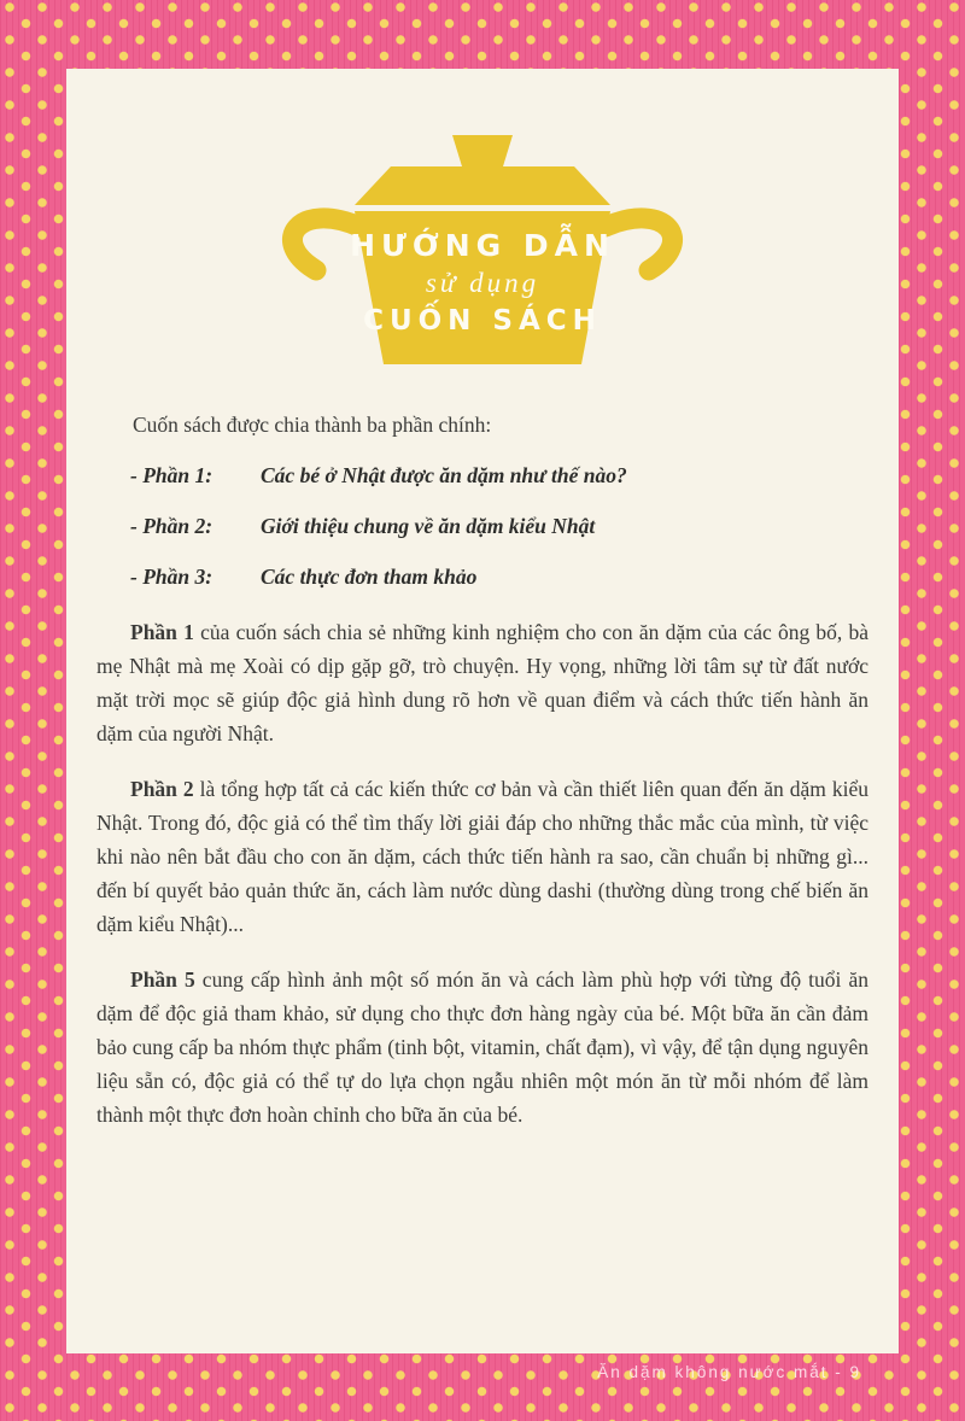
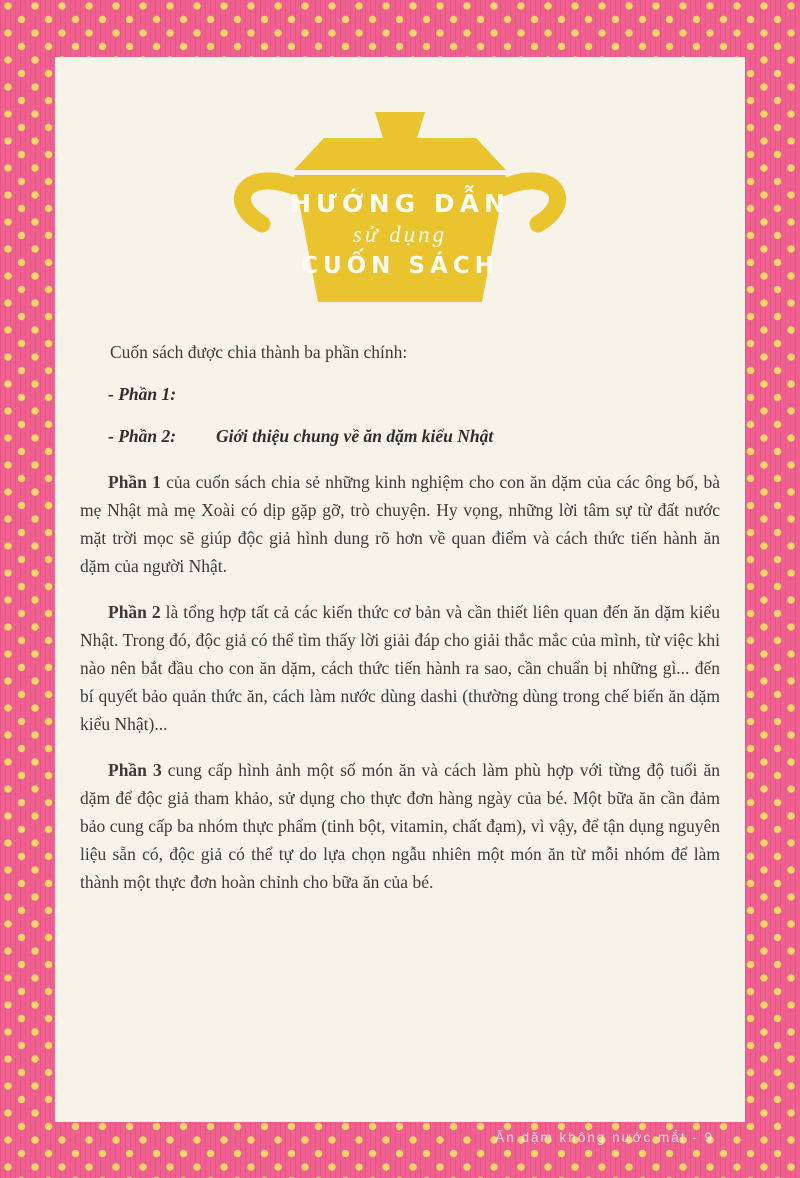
  HƯỚNG DẪN
  sử dụng
  CUỐN SÁCH
  Cuốn sách được chia thành ba phần chính:
  - Phần 1:
- Các bé ở Nhật được ăn dặm như thế nào?
  - Phần 2:
  Giới thiệu chung về ăn dặm kiểu Nhật
- - Phần 3:
- Các thực đơn tham khảo
  Phần 1 của cuốn sách chia sẻ những kinh nghiệm cho con ăn dặm của các ông bố, bà mẹ Nhật mà mẹ Xoài có dịp gặp gỡ, trò chuyện. Hy vọng, những lời tâm sự từ đất nước mặt trời mọc sẽ giúp độc giả hình dung rõ hơn về quan điểm và cách thức tiến hành ăn dặm của người Nhật.
- Phần 2 là tổng hợp tất cả các kiến thức cơ bản và cần thiết liên quan đến ăn dặm kiểu Nhật. Trong đó, độc giả có thể tìm thấy lời giải đáp cho những thắc mắc của mình, từ việc khi nào nên bắt đầu cho con ăn dặm, cách thức tiến hành ra sao, cần chuẩn bị những gì... đến bí quyết bảo quản thức ăn, cách làm nước dùng dashi (thường dùng trong chế biến ăn dặm kiểu Nhật)...
+ Phần 2 là tổng hợp tất cả các kiến thức cơ bản và cần thiết liên quan đến ăn dặm kiểu Nhật. Trong đó, độc giả có thể tìm thấy lời giải đáp cho giải thắc mắc của mình, từ việc khi nào nên bắt đầu cho con ăn dặm, cách thức tiến hành ra sao, cần chuẩn bị những gì... đến bí quyết bảo quản thức ăn, cách làm nước dùng dashi (thường dùng trong chế biến ăn dặm kiểu Nhật)...
- Phần 5 cung cấp hình ảnh một số món ăn và cách làm phù hợp với từng độ tuổi ăn dặm để độc giả tham khảo, sử dụng cho thực đơn hàng ngày của bé. Một bữa ăn cần đảm bảo cung cấp ba nhóm thực phẩm (tinh bột, vitamin, chất đạm), vì vậy, để tận dụng nguyên liệu sẵn có, độc giả có thể tự do lựa chọn ngẫu nhiên một món ăn từ mỗi nhóm để làm thành một thực đơn hoàn chỉnh cho bữa ăn của bé.
+ Phần 3 cung cấp hình ảnh một số món ăn và cách làm phù hợp với từng độ tuổi ăn dặm để độc giả tham khảo, sử dụng cho thực đơn hàng ngày của bé. Một bữa ăn cần đảm bảo cung cấp ba nhóm thực phẩm (tinh bột, vitamin, chất đạm), vì vậy, để tận dụng nguyên liệu sẵn có, độc giả có thể tự do lựa chọn ngẫu nhiên một món ăn từ mỗi nhóm để làm thành một thực đơn hoàn chỉnh cho bữa ăn của bé.
  Ăn dặm không nước mắt - 9
